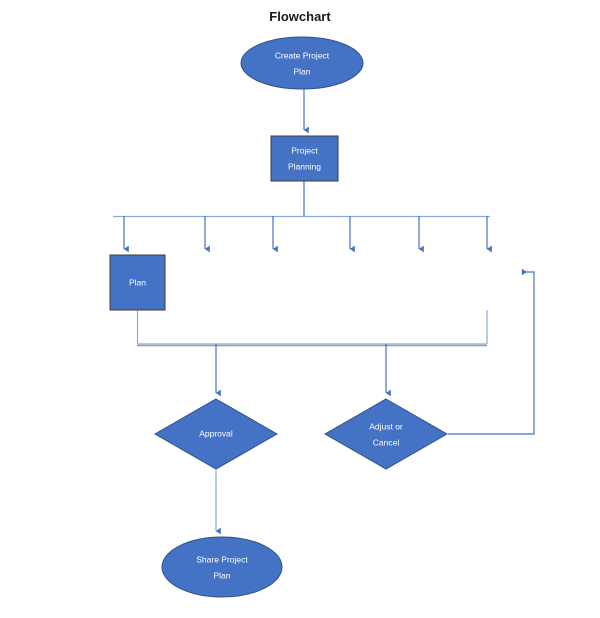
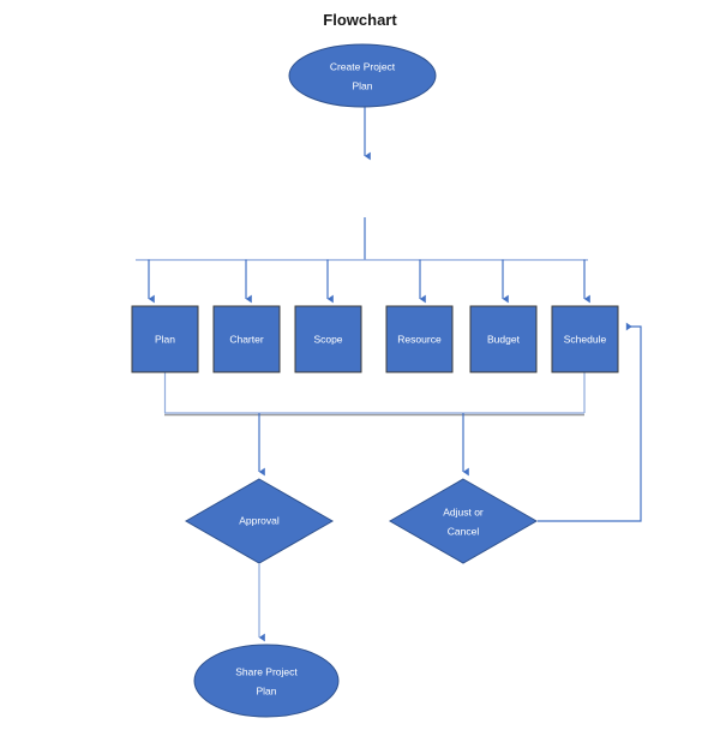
  Flowchart
  Create Project
  Plan
- Project
- Planning
  Plan
+ Charter
+ Scope
+ Resource
+ Budget
+ Schedule
  Approval
  Adjust or
  Cancel
  Share Project
  Plan
